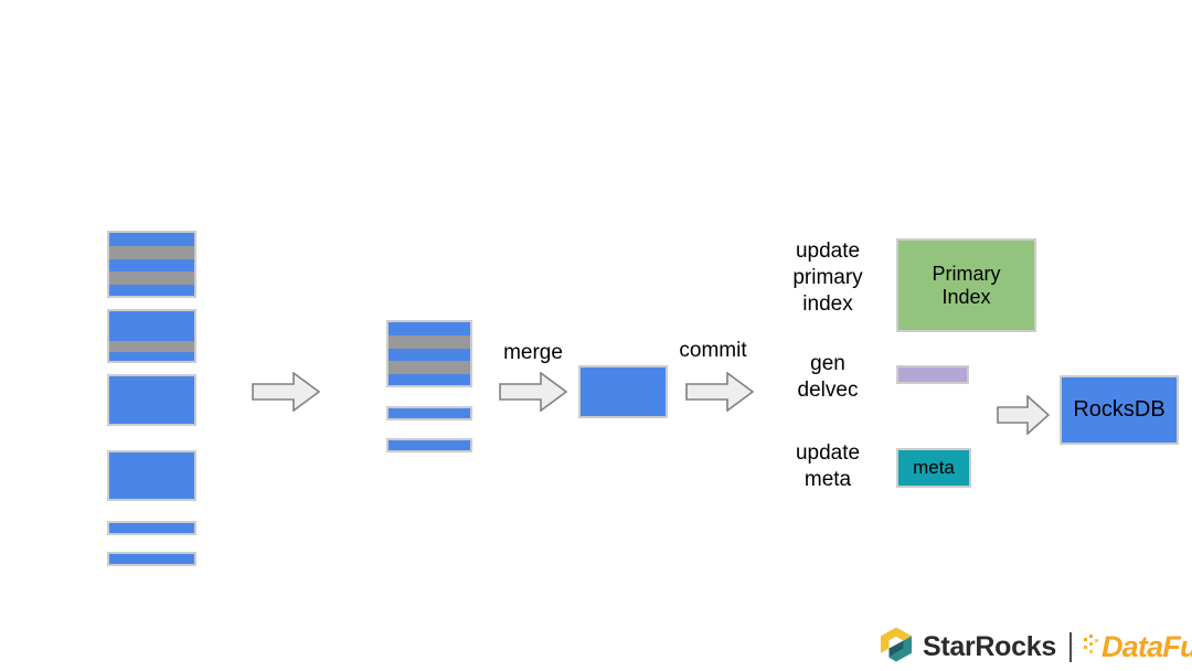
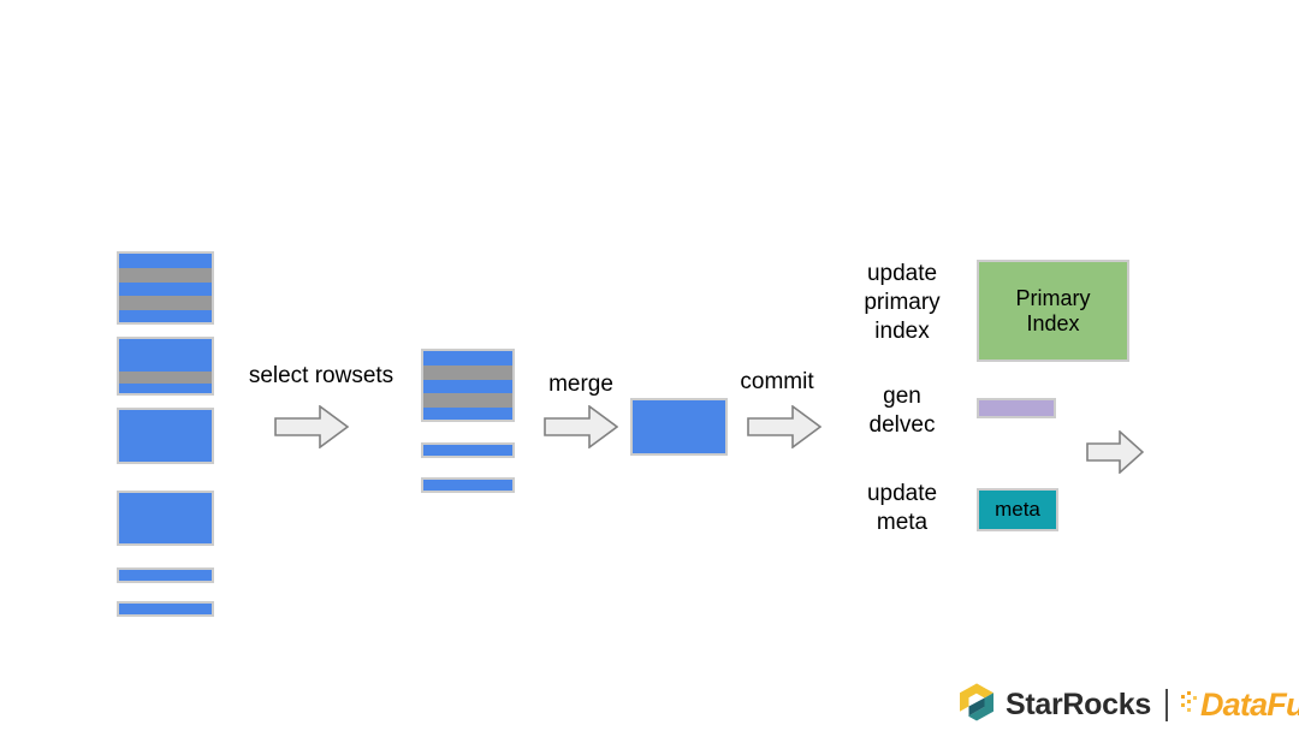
+ select rowsets
  merge
  commit
  update
  primary
  index
  Primary
  Index
  gen
  delvec
  update
  meta
  meta
- RocksDB
  StarRocks
  DataFu
